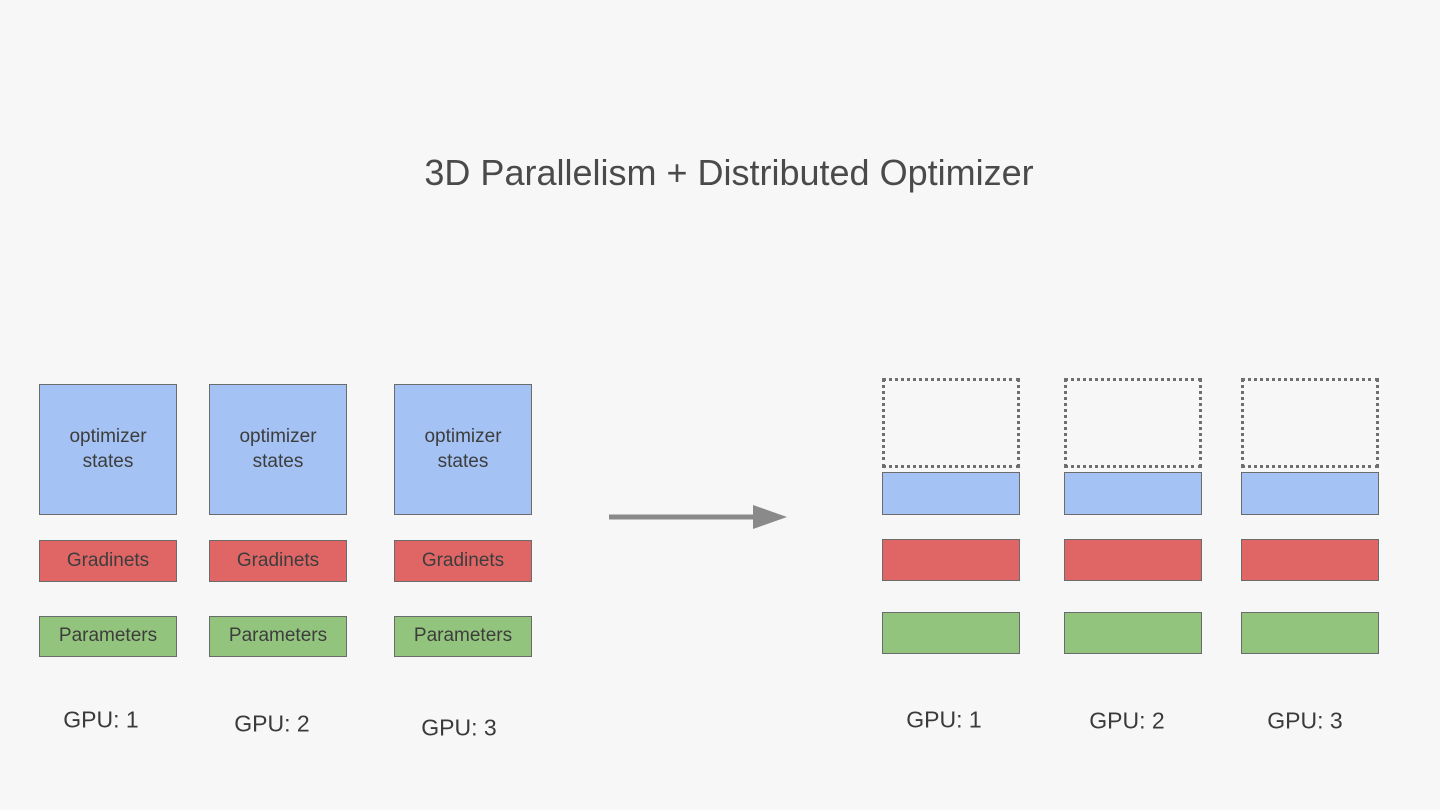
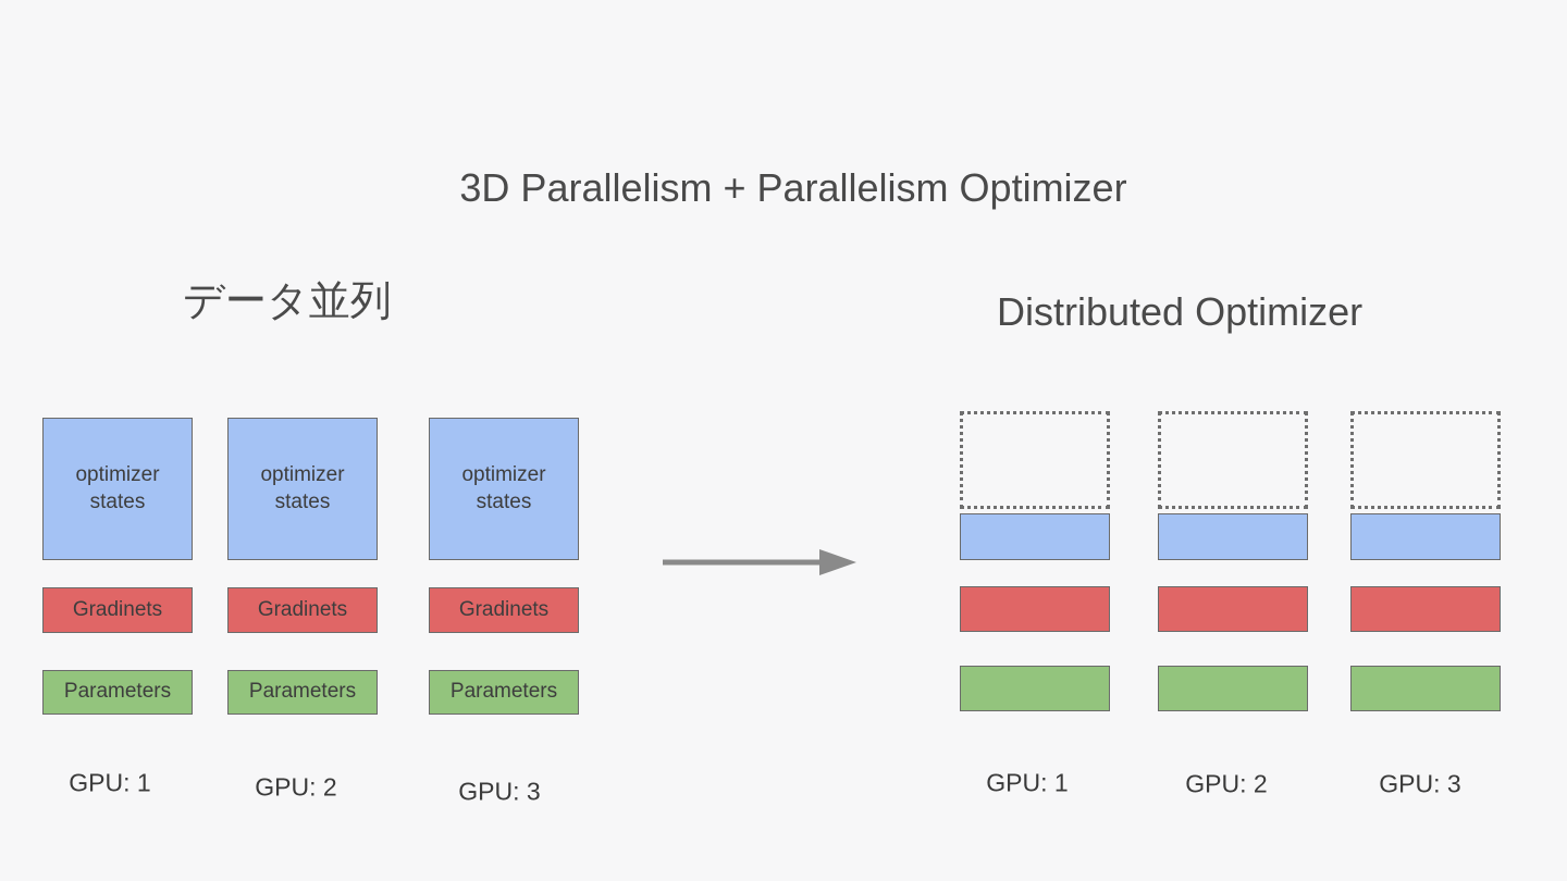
- 3D Parallelism + Distributed Optimizer
+ 3D Parallelism + Parallelism Optimizer
+ データ並列
+ Distributed Optimizer
  optimizer states
  Gradinets
  Parameters
  optimizer states
  Gradinets
  Parameters
  optimizer states
  Gradinets
  Parameters
  GPU: 1
  GPU: 2
  GPU: 3
  GPU: 1
  GPU: 2
  GPU: 3
